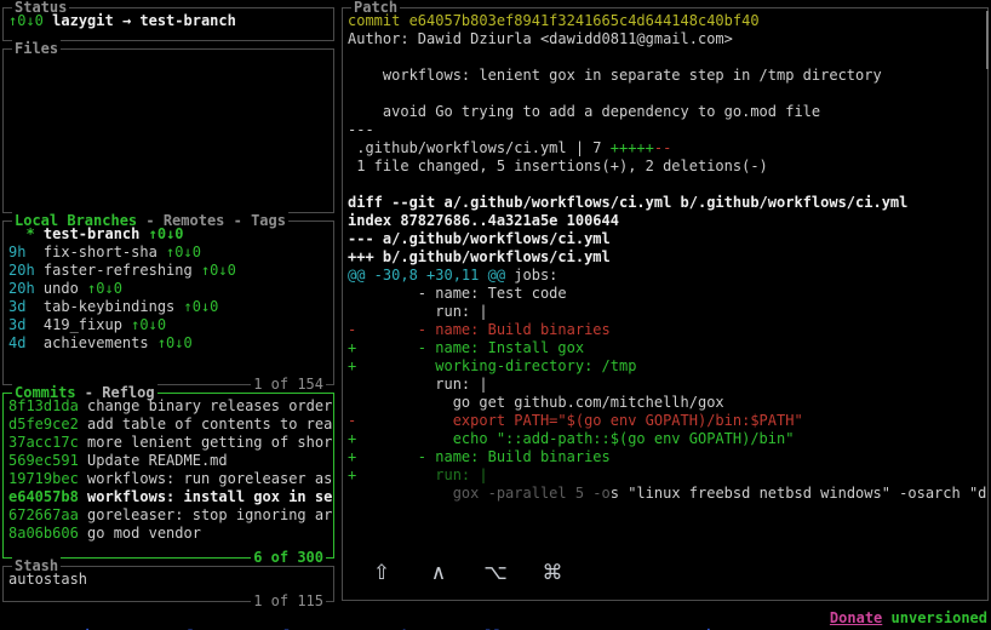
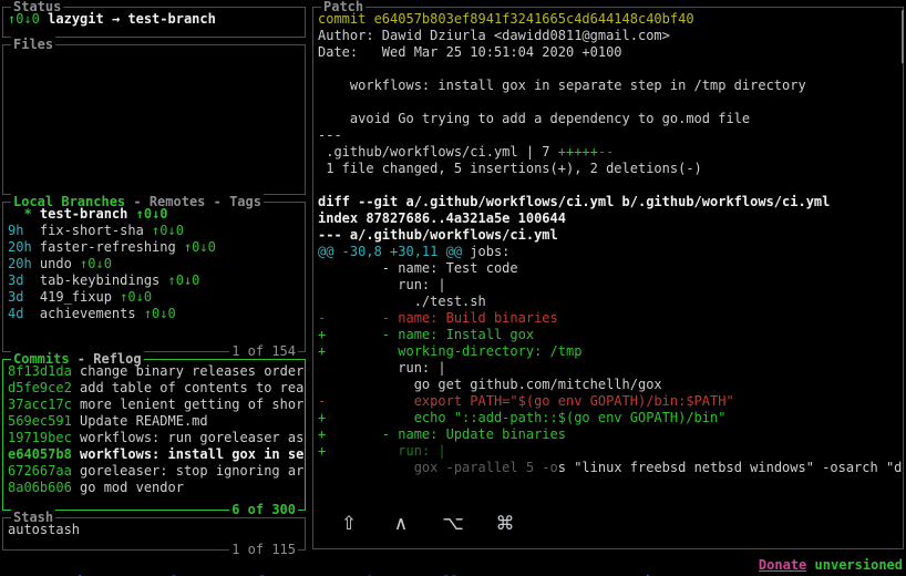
  Status
  ↑0↓0 lazygit → test-branch
  Files
  Local Branches - Remotes - Tags
  * test-branch ↑0↓0
  9h fix-short-sha ↑0↓0
  20h faster-refreshing ↑0↓0
  20h undo ↑0↓0
  3d tab-keybindings ↑0↓0
  3d 419_fixup ↑0↓0
  4d achievements ↑0↓0
  1 of 154
  Commits - Reflog
  8f13d1da change binary releases order
  d5fe9ce2 add table of contents to rea
  37acc17c more lenient getting of shor
  569ec591 Update README.md
  19719bec workflows: run goreleaser as
  e64057b8 workflows: install gox in se
  672667aa goreleaser: stop ignoring ar
  8a06b606 go mod vendor
  6 of 300
  Stash
  autostash
  1 of 115
  Patch
  commit e64057b803ef8941f3241665c4d644148c40bf40
  Author: Dawid Dziurla <dawidd0811@gmail.com>
+ Date: Wed Mar 25 10:51:04 2020 +0100
- workflows: lenient gox in separate step in /tmp directory
+ workflows: install gox in separate step in /tmp directory
  avoid Go trying to add a dependency to go.mod file
  ---
  .github/workflows/ci.yml | 7 +++++--
  1 file changed, 5 insertions(+), 2 deletions(-)
  diff --git a/.github/workflows/ci.yml b/.github/workflows/ci.yml
  index 87827686..4a321a5e 100644
  --- a/.github/workflows/ci.yml
- +++ b/.github/workflows/ci.yml
  @@ -30,8 +30,11 @@ jobs:
  - name: Test code
  run: |
+ ./test.sh
  - - name: Build binaries
  + - name: Install gox
  + working-directory: /tmp
  run: |
  go get github.com/mitchellh/gox
  - export PATH="$(go env GOPATH)/bin:$PATH"
  + echo "::add-path::$(go env GOPATH)/bin"
- + - name: Build binaries
+ + - name: Update binaries
  + run: |
  gox -parallel 5 -os "linux freebsd netbsd windows" -osarch "d
  ⇧
  ∧
  ⌥
  ⌘
  Donate unversioned
